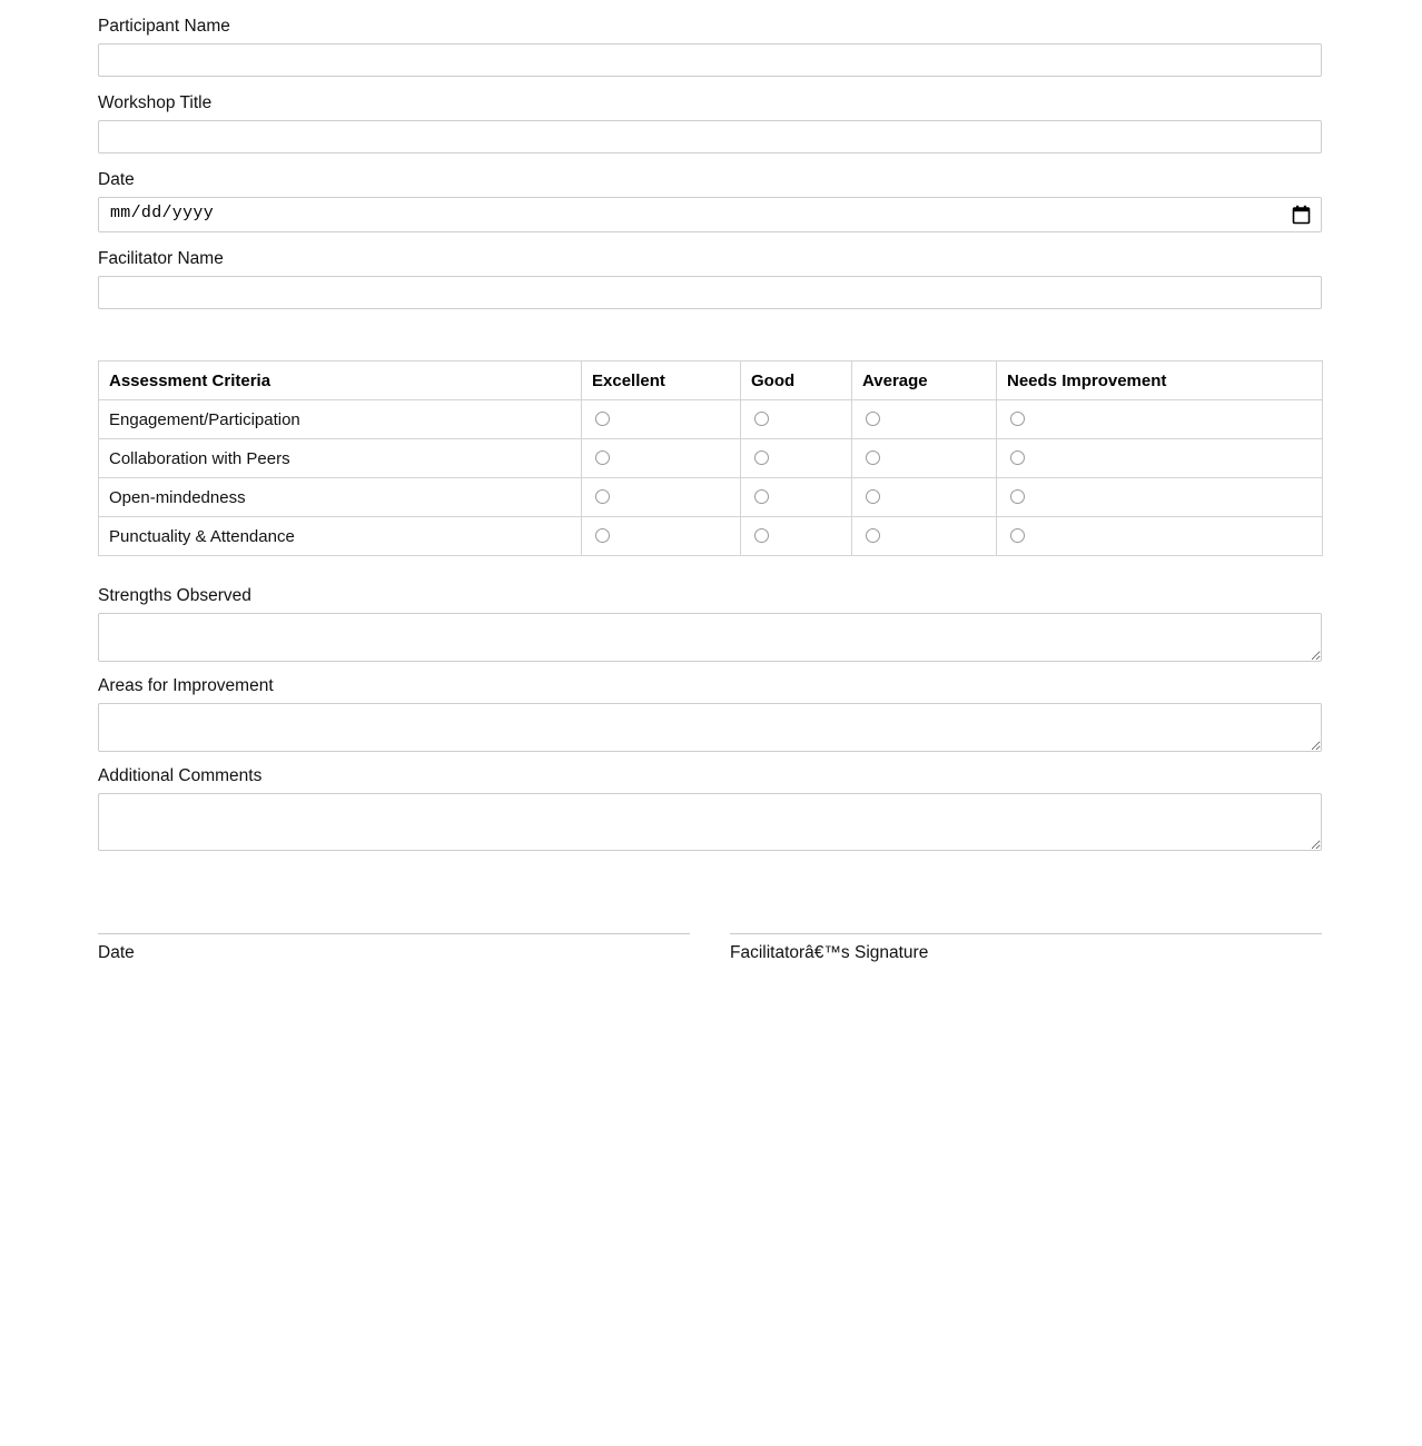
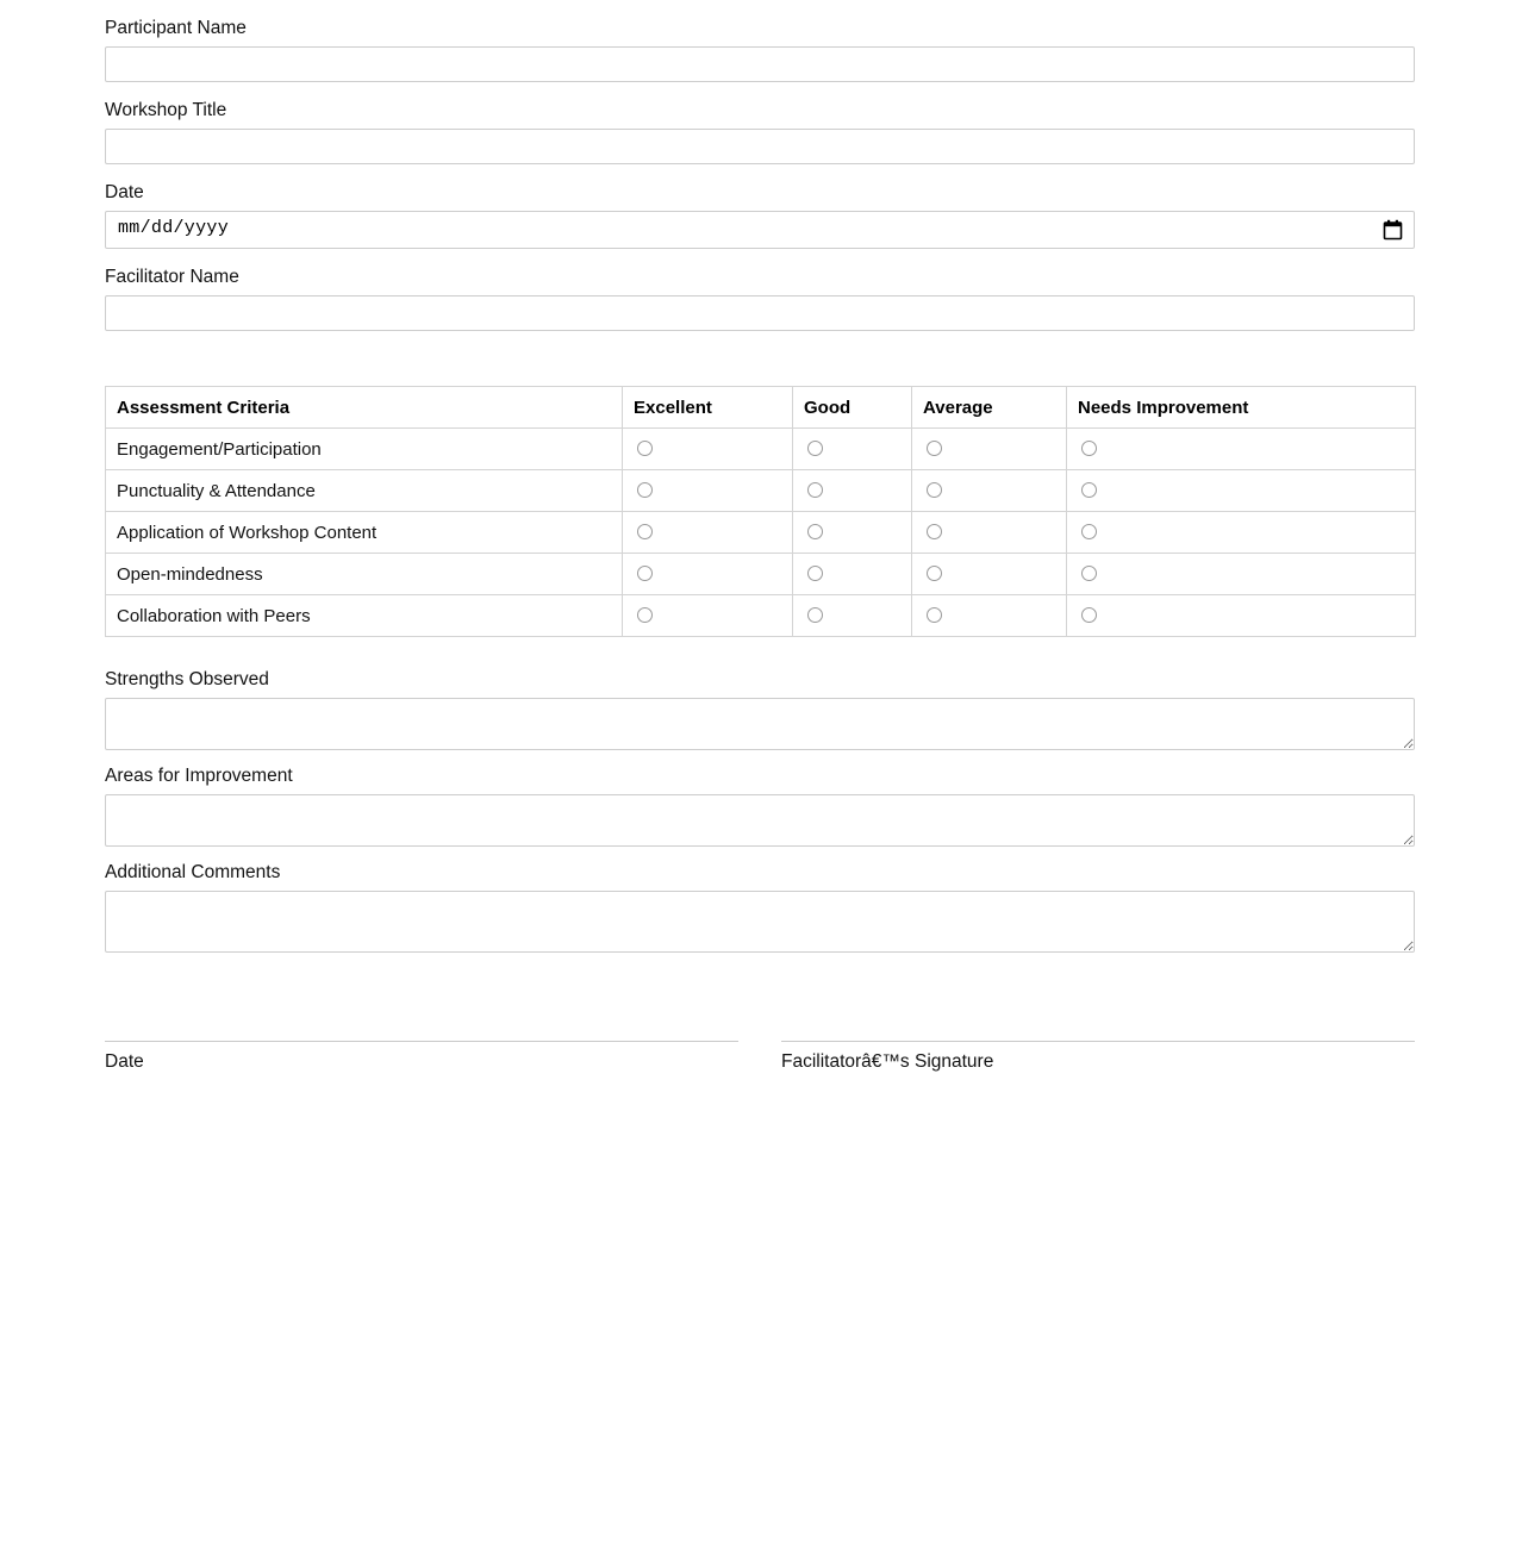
  Participant Name
  Workshop Title
  Date
  mm/dd/yyyy
  Facilitator Name
  Assessment Criteria	Excellent	Good	Average	Needs Improvement
  Engagement/Participation
- Collaboration with Peers
+ Punctuality & Attendance
+ Application of Workshop Content
  Open-mindedness
- Punctuality & Attendance
+ Collaboration with Peers
  Strengths Observed
  Areas for Improvement
  Additional Comments
  Date
  Facilitatorâ€™s Signature
